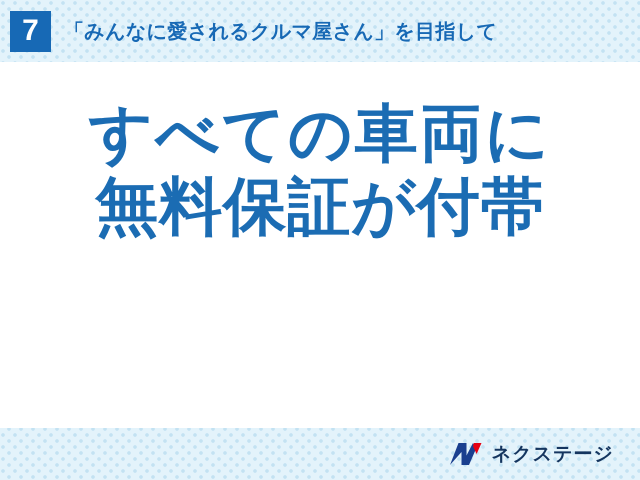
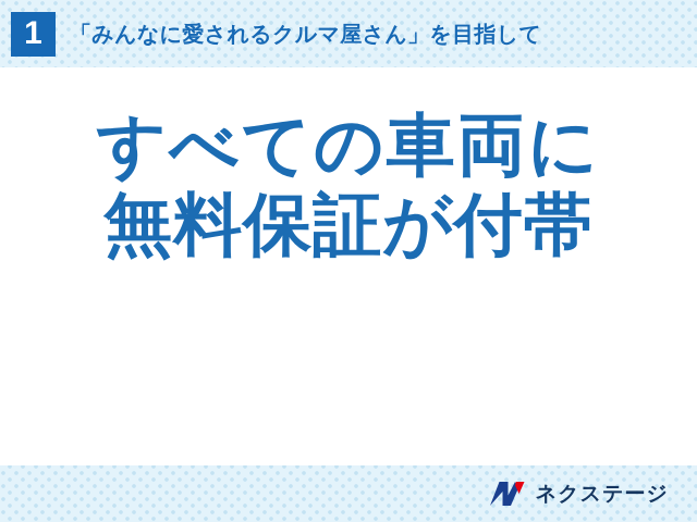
- 7
+ 1
  「みんなに愛されるクルマ屋さん」を目指して
  すべての車両に
  無料保証が付帯
  ネクステージ
